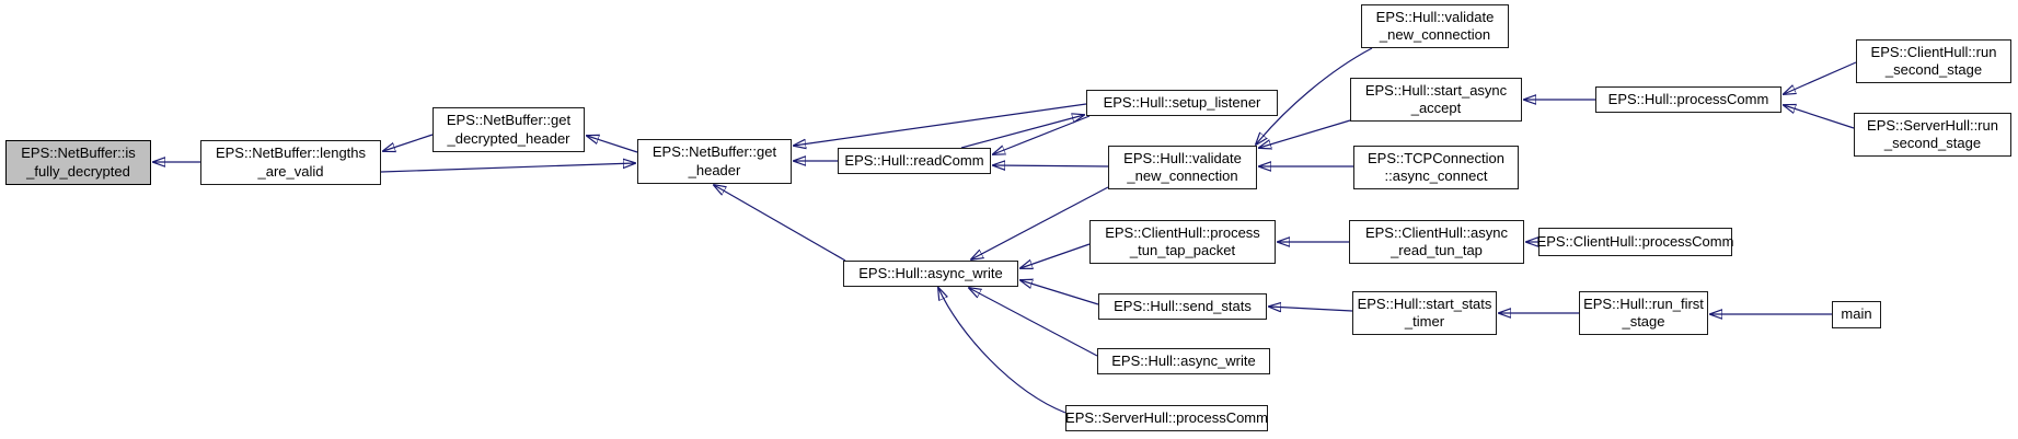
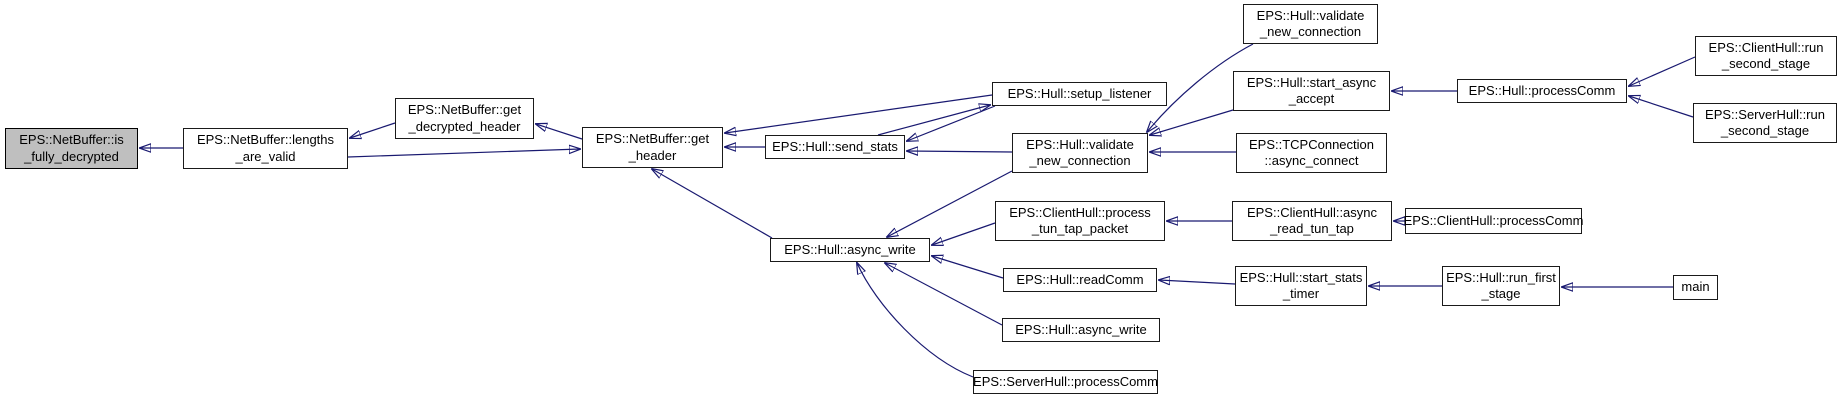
  EPS::NetBuffer::is
  _fully_decrypted
  EPS::NetBuffer::lengths
  _are_valid
  EPS::NetBuffer::get
  _decrypted_header
  EPS::NetBuffer::get
  _header
- EPS::Hull::readComm
+ EPS::Hull::send_stats
  EPS::Hull::setup_listener
  EPS::Hull::validate
  _new_connection
  EPS::Hull::validate
  _new_connection
  EPS::Hull::start_async
  _accept
  EPS::TCPConnection
  ::async_connect
  EPS::Hull::processComm
  EPS::ClientHull::run
  _second_stage
  EPS::ServerHull::run
  _second_stage
  EPS::Hull::async_write
  EPS::ClientHull::process
  _tun_tap_packet
- EPS::Hull::send_stats
+ EPS::Hull::readComm
  EPS::Hull::async_write
  EPS::ServerHull::processComm
  EPS::ClientHull::async
  _read_tun_tap
  EPS::ClientHull::processComm
  EPS::Hull::start_stats
  _timer
  EPS::Hull::run_first
  _stage
  main
